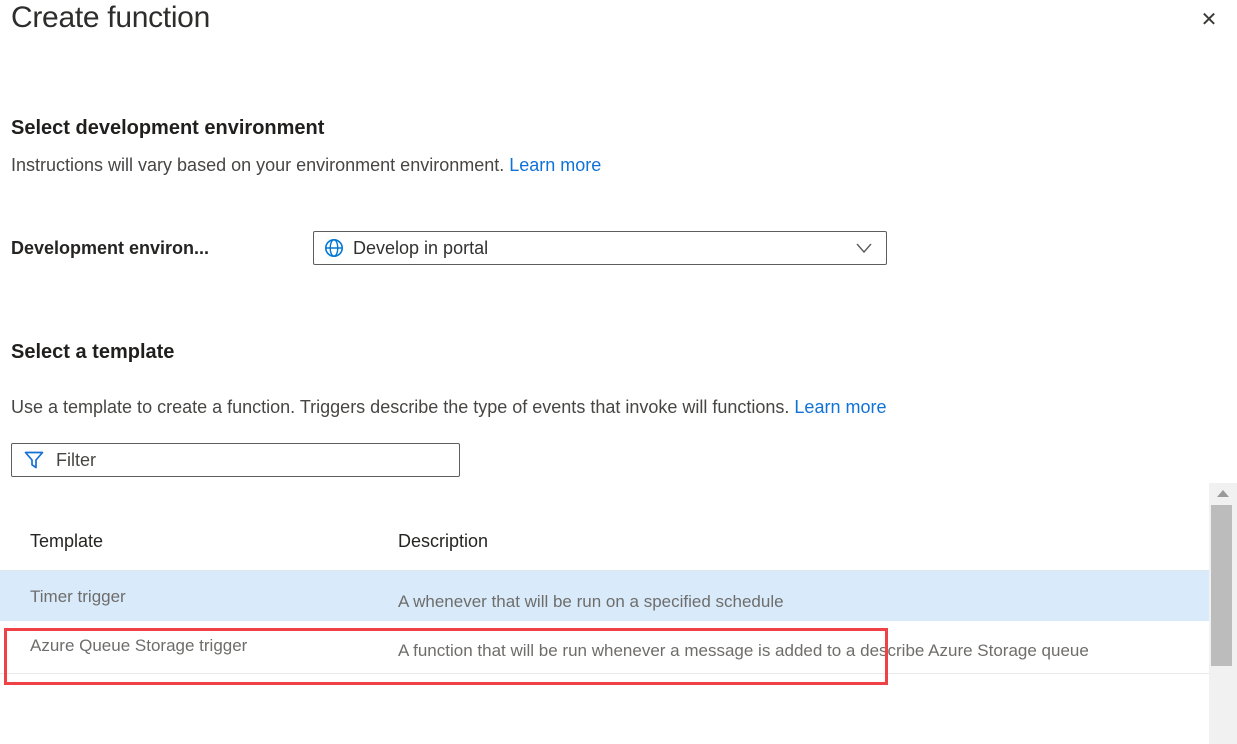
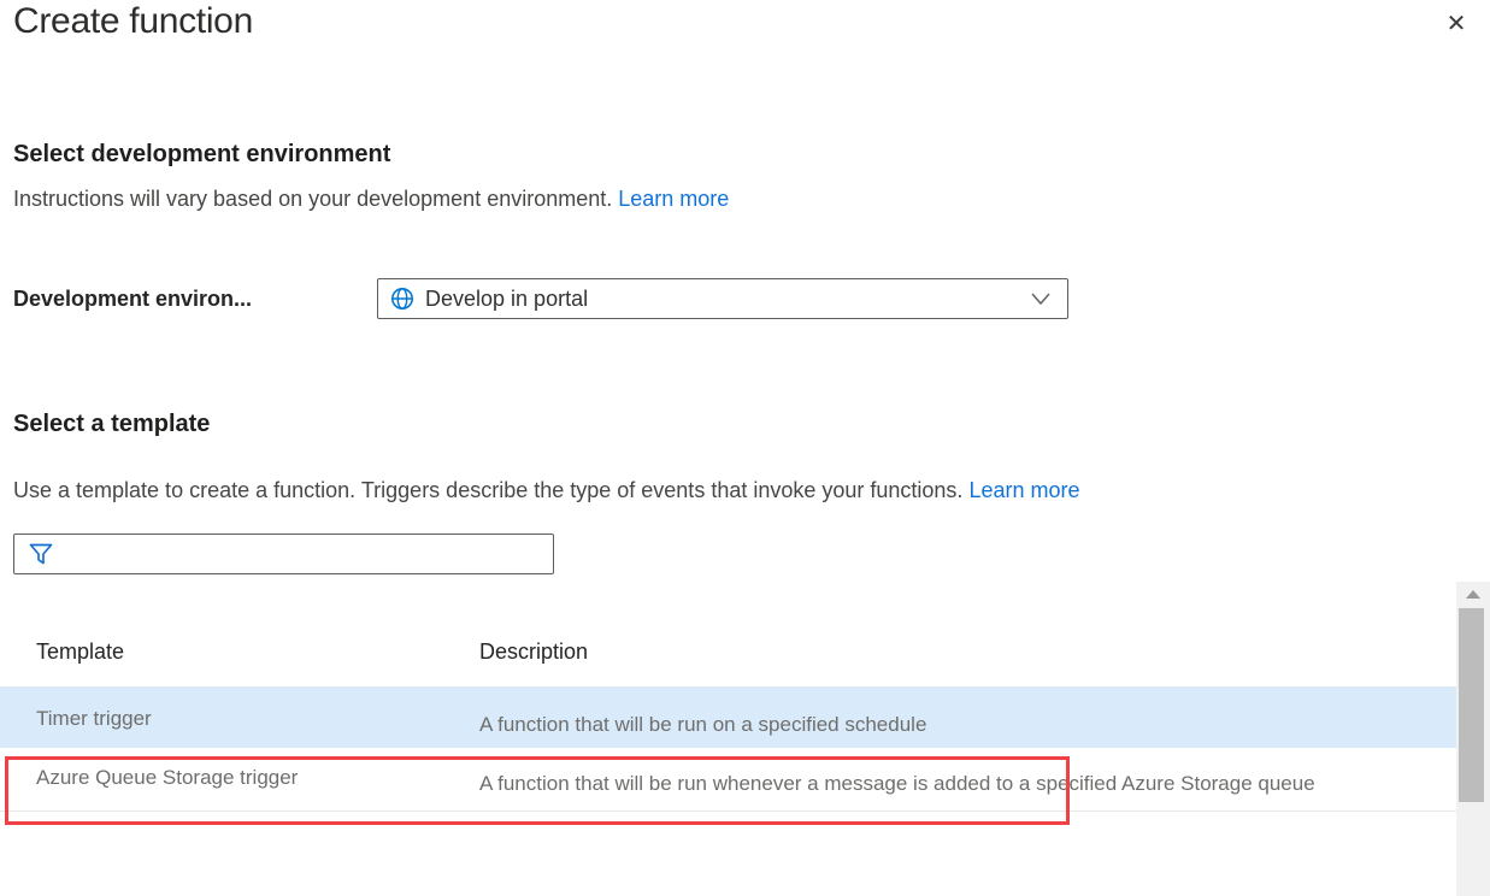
  Create function
  ✕
  Select development environment
- Instructions will vary based on your environment environment. Learn more
+ Instructions will vary based on your development environment. Learn more
  Development environ...
  Develop in portal
  Select a template
- Use a template to create a function. Triggers describe the type of events that invoke will functions. Learn more
+ Use a template to create a function. Triggers describe the type of events that invoke your functions. Learn more
- Filter
  Template
  Description
  Timer trigger
- A whenever that will be run on a specified schedule
+ A function that will be run on a specified schedule
  Azure Queue Storage trigger
- A function that will be run whenever a message is added to a describe Azure Storage queue
+ A function that will be run whenever a message is added to a specified Azure Storage queue
